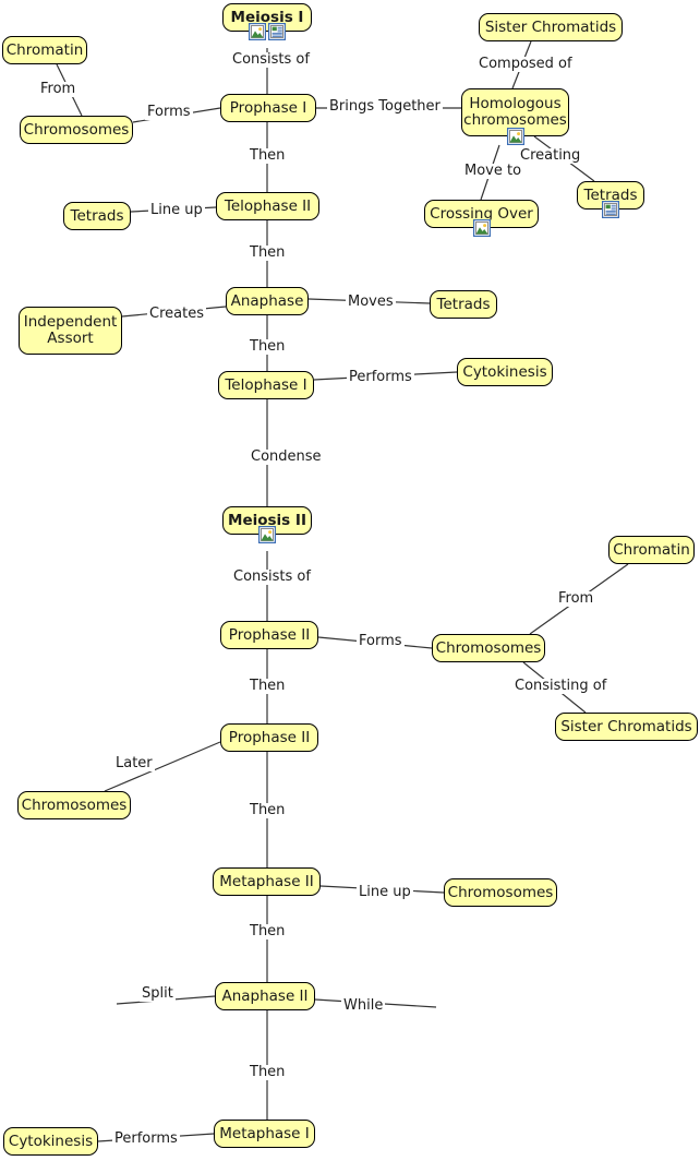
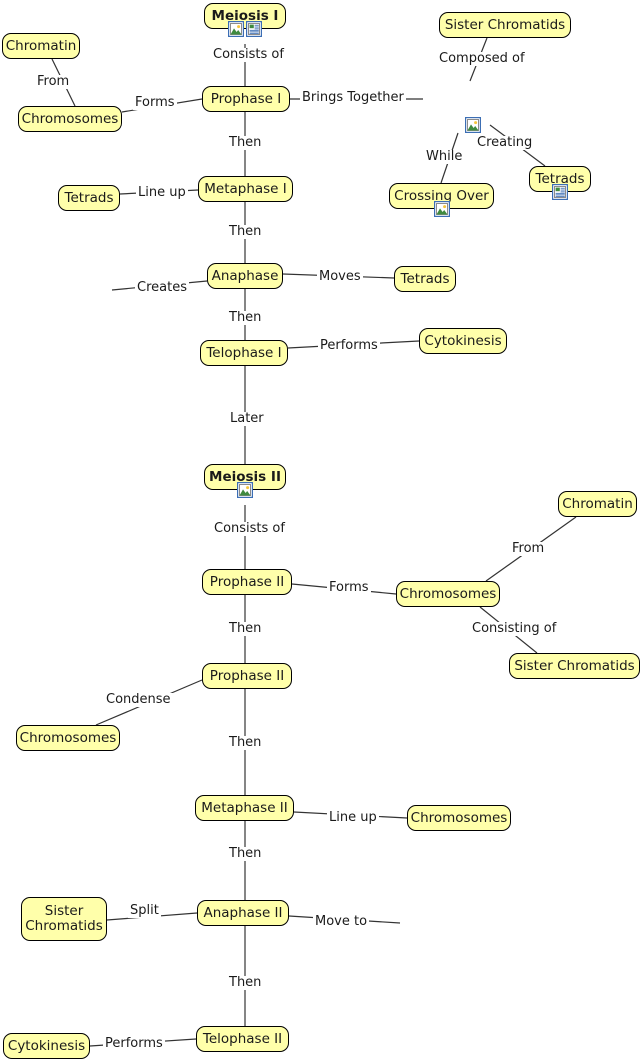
  Meiosis I
  Chromatin
  Sister Chromatids
  Chromosomes
  Prophase I
- Homologous
- chromosomes
  Tetrads
  Crossing Over
  Tetrads
- Telophase II
+ Metaphase I
- Independent
- Assort
  Anaphase
  Tetrads
  Telophase I
  Cytokinesis
  Meiosis II
  Prophase II
  Chromosomes
  Chromatin
  Sister Chromatids
  Prophase II
  Chromosomes
  Metaphase II
  Chromosomes
+ Sister
+ Chromatids
  Anaphase II
- Metaphase I
+ Telophase II
  Cytokinesis
  Consists of
  From
  Forms
  Composed of
  Brings Together
  Creating
- Move to
+ While
  Then
  Line up
  Then
  Creates
  Moves
  Then
  Performs
- Condense
+ Later
  Consists of
  Forms
  From
  Consisting of
  Then
- Later
+ Condense
  Then
  Line up
  Then
  Split
- While
+ Move to
  Then
  Performs
